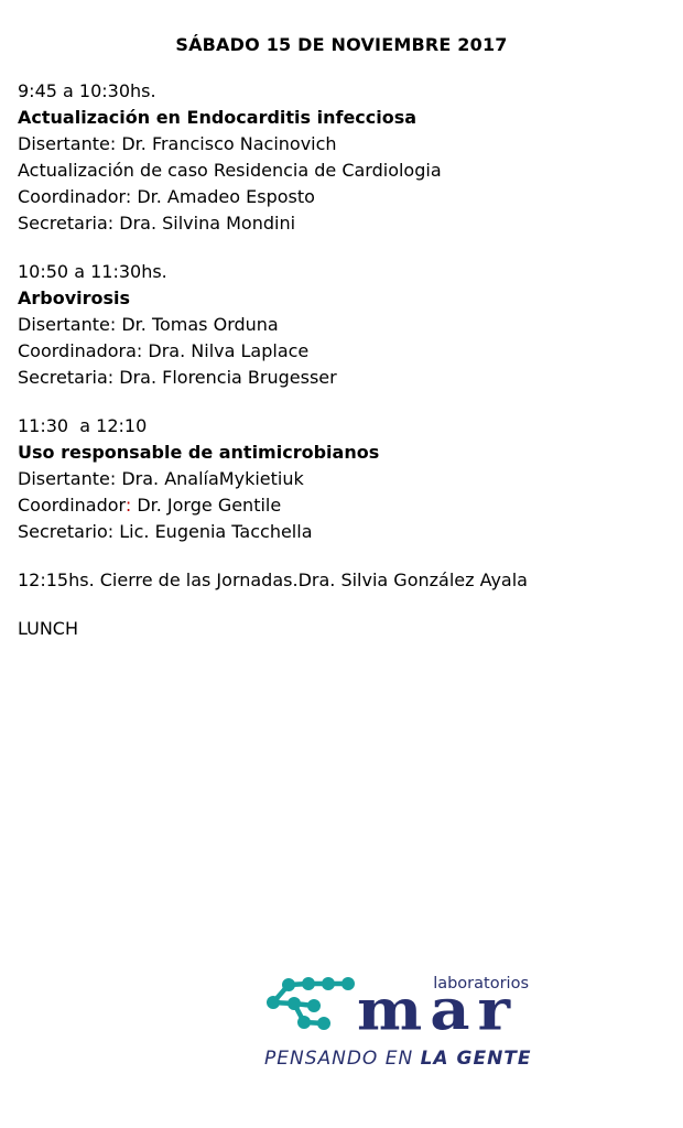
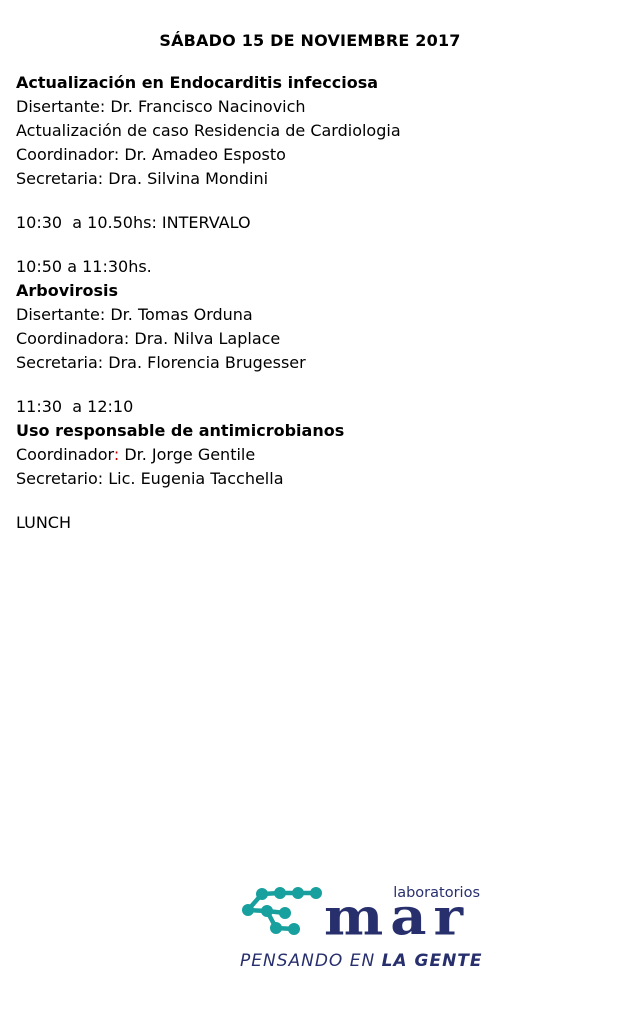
  SÁBADO 15 DE NOVIEMBRE 2017
- 9:45 a 10:30hs.
  Actualización en Endocarditis infecciosa
  Disertante: Dr. Francisco Nacinovich
  Actualización de caso Residencia de Cardiologia
  Coordinador: Dr. Amadeo Esposto
  Secretaria: Dra. Silvina Mondini
+ 10:30 a 10.50hs: INTERVALO
  10:50 a 11:30hs.
  Arbovirosis
  Disertante: Dr. Tomas Orduna
  Coordinadora: Dra. Nilva Laplace
  Secretaria: Dra. Florencia Brugesser
  11:30 a 12:10
  Uso responsable de antimicrobianos
- Disertante: Dra. AnalíaMykietiuk
  Coordinador: Dr. Jorge Gentile
  Secretario: Lic. Eugenia Tacchella
- 12:15hs. Cierre de las Jornadas.Dra. Silvia González Ayala
  LUNCH
  laboratorios
  mar
  PENSANDO EN LA GENTE
